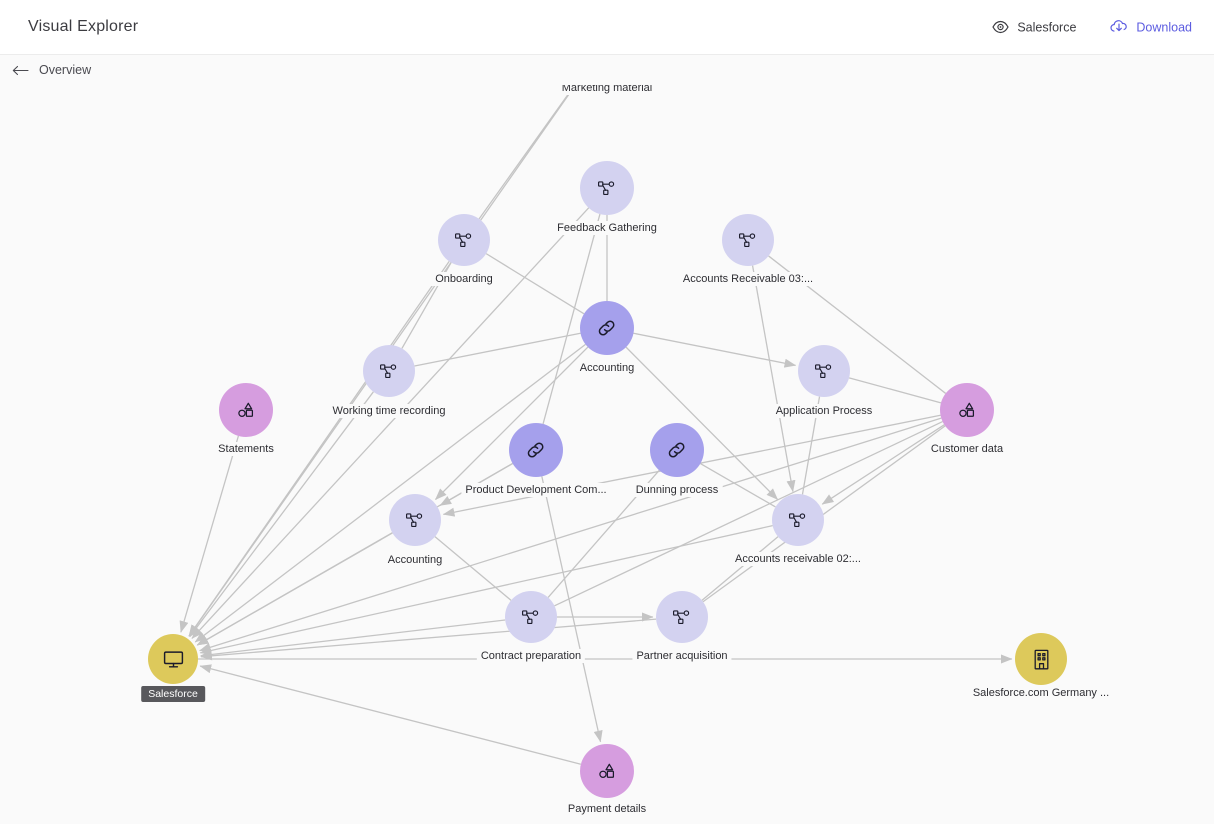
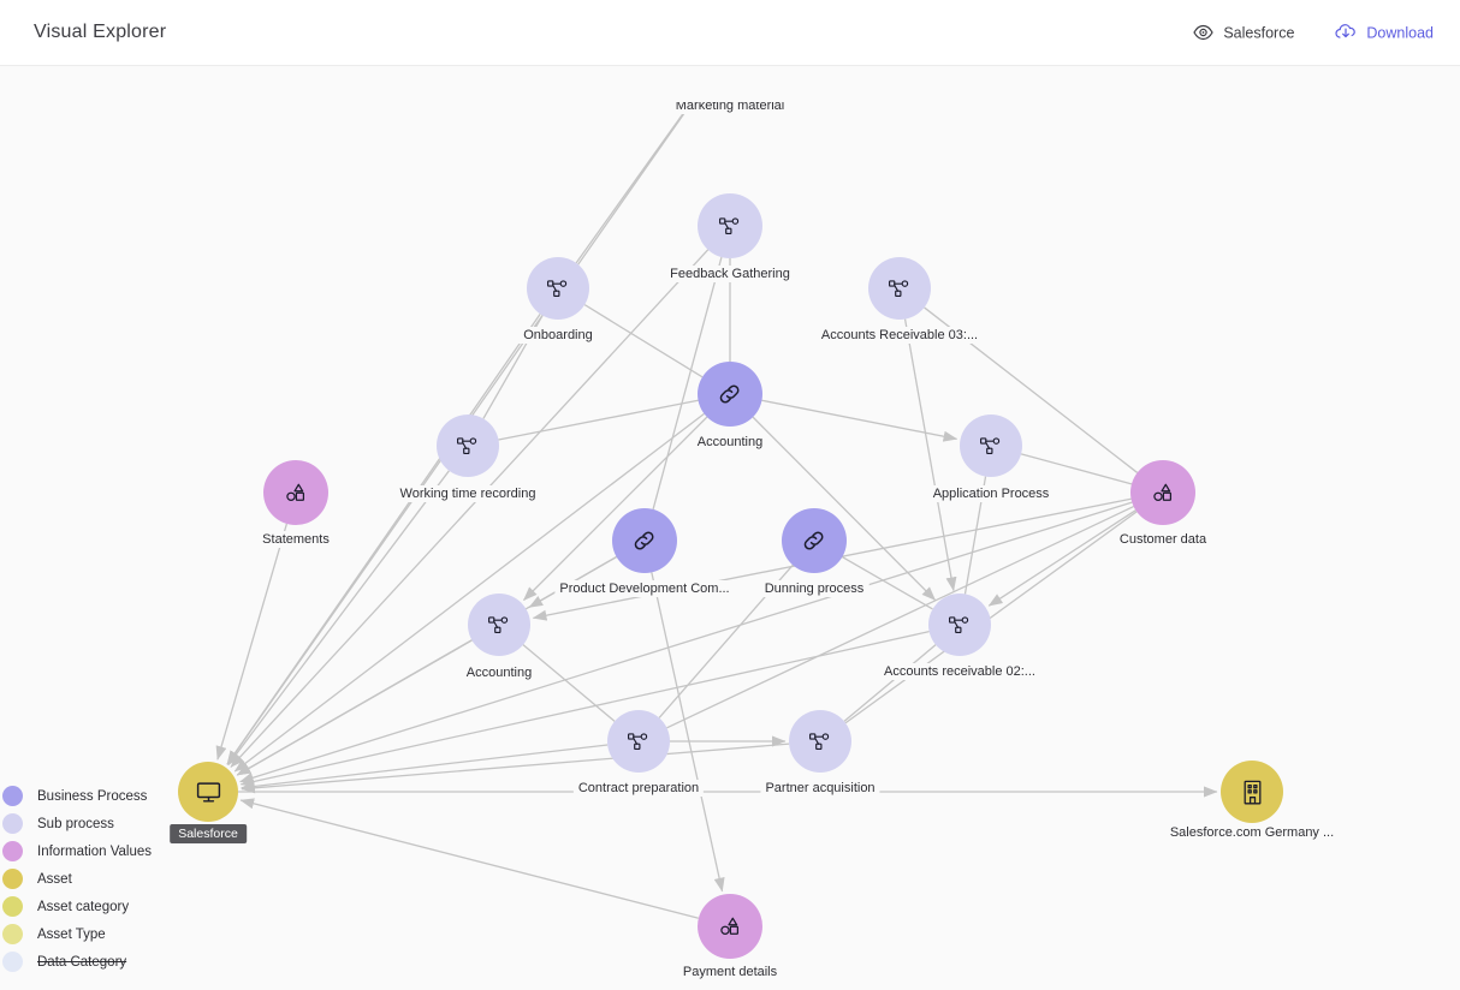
  Visual Explorer
  Salesforce
  Download
- Overview
  Marketing material
  Feedback Gathering
  Onboarding
  Accounts Receivable 03:...
  Accounting
  Working time recording
  Application Process
  Statements
  Customer data
  Product Development Com...
  Dunning process
  Accounting
  Accounts receivable 02:...
  Contract preparation
  Partner acquisition
  Salesforce
  Salesforce.com Germany ...
  Payment details
+ Business Process
+ Sub process
+ Information Values
+ Asset
+ Asset category
+ Asset Type
+ Data Category
